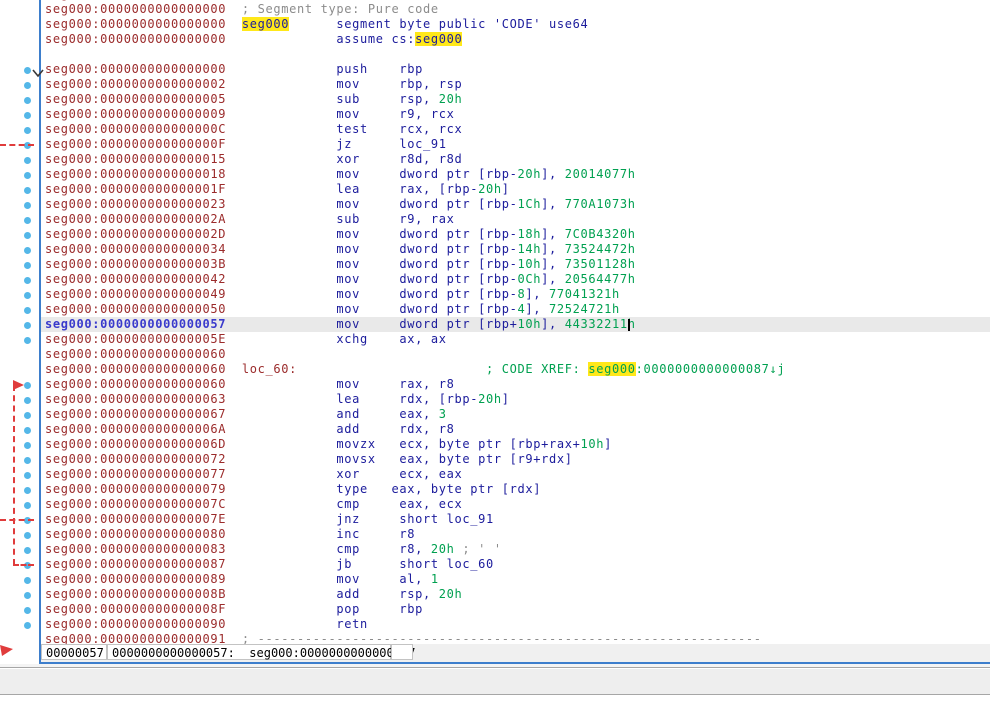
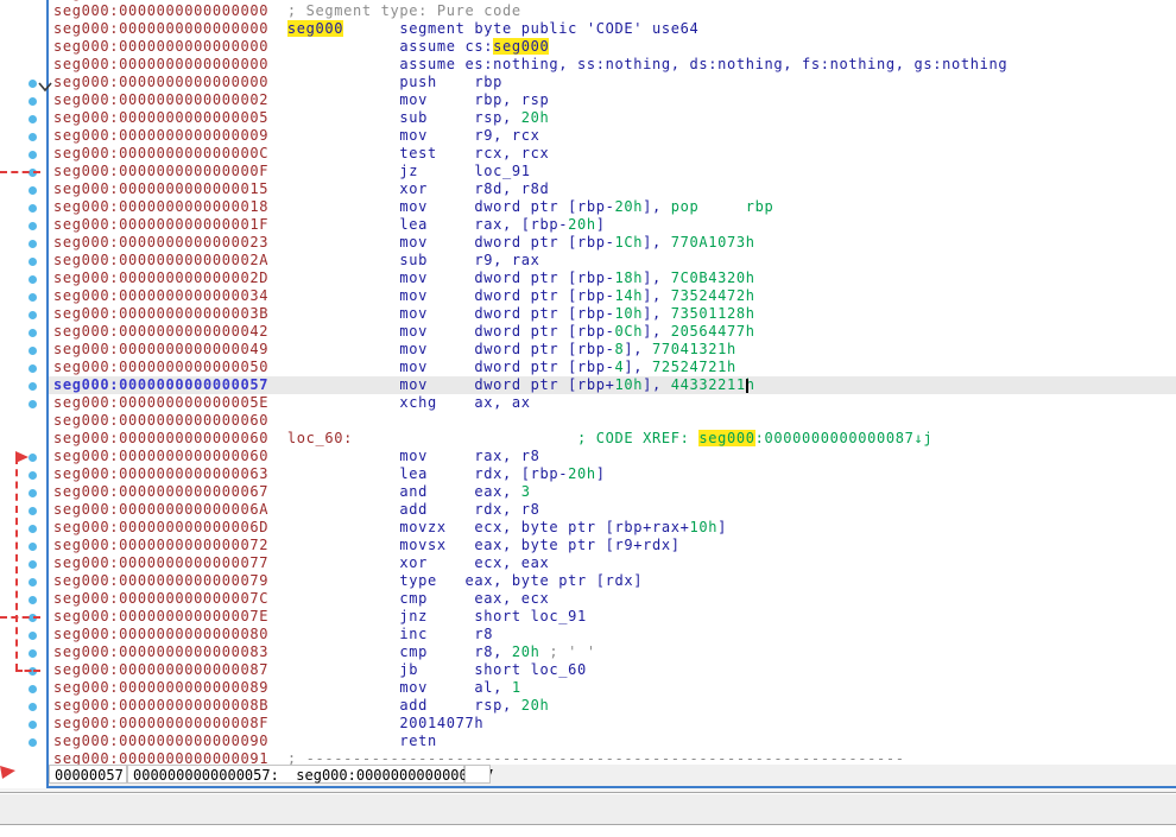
  seg000:0000000000000000 ; Segment type: Pure code
  seg000:0000000000000000 seg000 segment byte public 'CODE' use64
  seg000:0000000000000000 assume cs:seg000
+ seg000:0000000000000000 assume es:nothing, ss:nothing, ds:nothing, fs:nothing, gs:nothing
  seg000:0000000000000000 push rbp
  seg000:0000000000000002 mov rbp, rsp
  seg000:0000000000000005 sub rsp, 20h
  seg000:0000000000000009 mov r9, rcx
  seg000:000000000000000C test rcx, rcx
  seg000:000000000000000F jz loc_91
  seg000:0000000000000015 xor r8d, r8d
- seg000:0000000000000018 mov dword ptr [rbp-20h], 20014077h
+ seg000:0000000000000018 mov dword ptr [rbp-20h], pop rbp
  seg000:000000000000001F lea rax, [rbp-20h]
  seg000:0000000000000023 mov dword ptr [rbp-1Ch], 770A1073h
  seg000:000000000000002A sub r9, rax
  seg000:000000000000002D mov dword ptr [rbp-18h], 7C0B4320h
  seg000:0000000000000034 mov dword ptr [rbp-14h], 73524472h
  seg000:000000000000003B mov dword ptr [rbp-10h], 73501128h
  seg000:0000000000000042 mov dword ptr [rbp-0Ch], 20564477h
  seg000:0000000000000049 mov dword ptr [rbp-8], 77041321h
  seg000:0000000000000050 mov dword ptr [rbp-4], 72524721h
  seg000:0000000000000057 mov dword ptr [rbp+10h], 44332211h
  seg000:000000000000005E xchg ax, ax
  seg000:0000000000000060
  seg000:0000000000000060 loc_60: ; CODE XREF: seg000:0000000000000087↓j
  seg000:0000000000000060 mov rax, r8
  seg000:0000000000000063 lea rdx, [rbp-20h]
  seg000:0000000000000067 and eax, 3
  seg000:000000000000006A add rdx, r8
  seg000:000000000000006D movzx ecx, byte ptr [rbp+rax+10h]
  seg000:0000000000000072 movsx eax, byte ptr [r9+rdx]
  seg000:0000000000000077 xor ecx, eax
  seg000:0000000000000079 type eax, byte ptr [rdx]
  seg000:000000000000007C cmp eax, ecx
  seg000:000000000000007E jnz short loc_91
  seg000:0000000000000080 inc r8
  seg000:0000000000000083 cmp r8, 20h ; ' '
  seg000:0000000000000087 jb short loc_60
  seg000:0000000000000089 mov al, 1
  seg000:000000000000008B add rsp, 20h
- seg000:000000000000008F pop rbp
+ seg000:000000000000008F 20014077h
  seg000:0000000000000090 retn
  seg000:0000000000000091 ; ----------------------------------------------------------------
  00000057
  0000000000000057: seg000:000000000000
